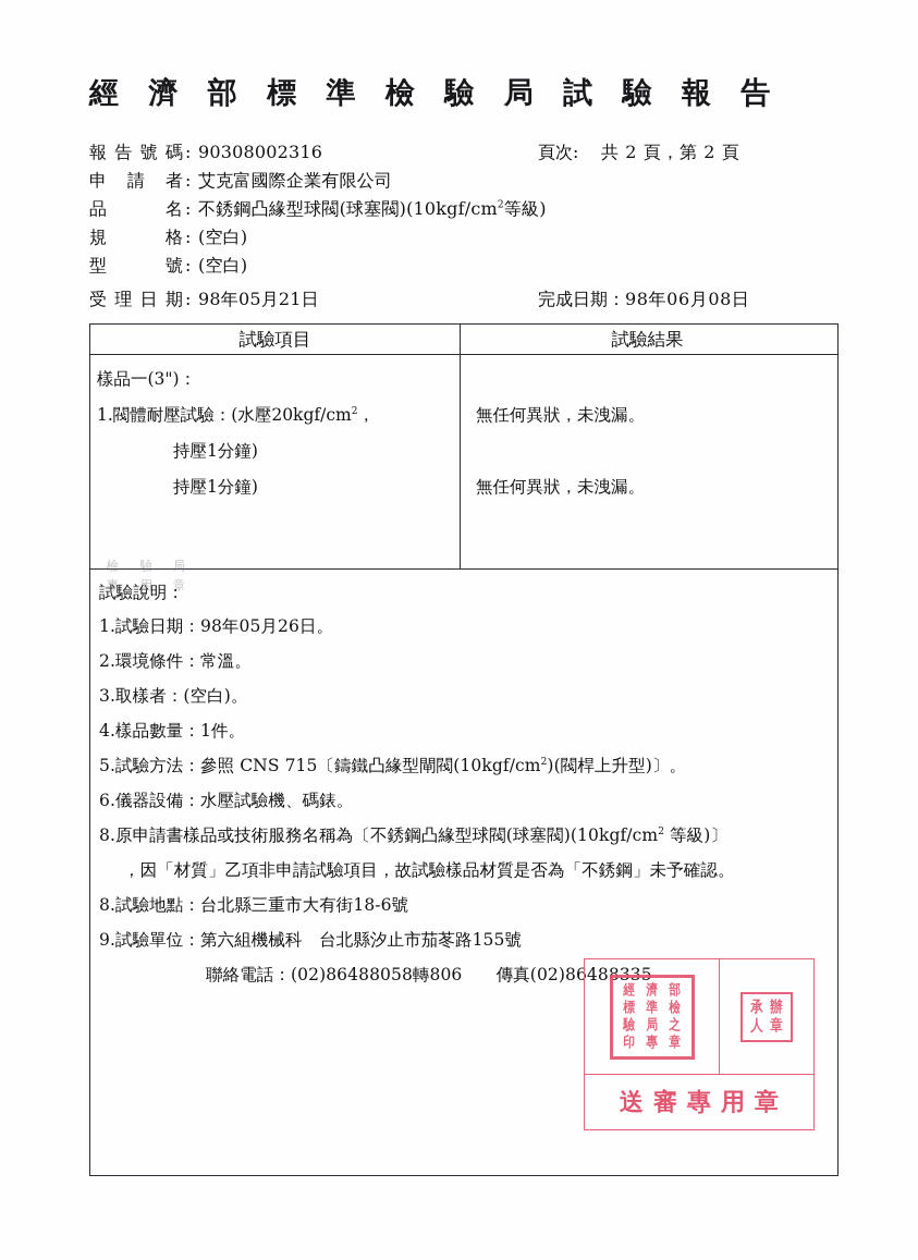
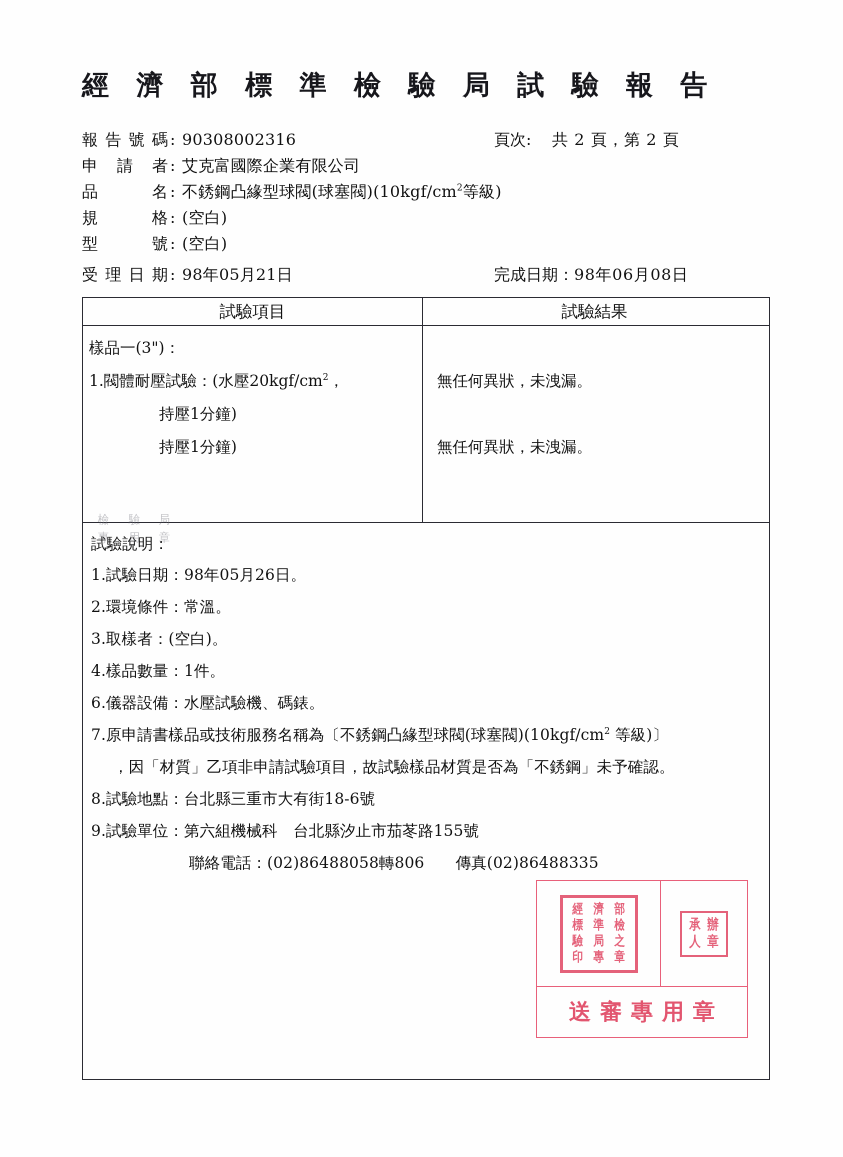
  經 濟 部 標 準 檢 驗 局 試 驗 報 告
  報告號碼
  :
  90308002316
  頁次:
  共 2 頁，第 2 頁
  申 請 者
  :
  艾克富國際企業有限公司
  品 名
  :
  不銹鋼凸緣型球閥(球塞閥)(10kgf/cm2等級)
  規 格
  :
  (空白)
  型 號
  :
  (空白)
  受理日期
  :
  98年05月21日
  完成日期：
  98年06月08日
  試驗項目
  試驗結果
  樣品一(3")：
  1.閥體耐壓試驗：(水壓20kgf/cm2，
  持壓1分鐘)
  持壓1分鐘)
  無任何異狀，未洩漏。
  無任何異狀，未洩漏。
  試驗說明：
  1.試驗日期：98年05月26日。
  2.環境條件：常溫。
  3.取樣者：(空白)。
  4.樣品數量：1件。
- 5.試驗方法：參照 CNS 715〔鑄鐵凸緣型閘閥(10kgf/cm2)(閥桿上升型)〕。
  6.儀器設備：水壓試驗機、碼錶。
- 8.原申請書樣品或技術服務名稱為〔不銹鋼凸緣型球閥(球塞閥)(10kgf/cm2 等級)〕
+ 7.原申請書樣品或技術服務名稱為〔不銹鋼凸緣型球閥(球塞閥)(10kgf/cm2 等級)〕
  ，因「材質」乙項非申請試驗項目，故試驗樣品材質是否為「不銹鋼」未予確認。
  8.試驗地點：台北縣三重市大有街18-6號
  9.試驗單位：第六組機械科 台北縣汐止市茄苳路155號
  聯絡電話：(02)86488058轉806 傳真(02)86488335
  檢
  驗
  局
  專
  用
  章
  經
  濟
  部
  標
  準
  檢
  驗
  局
  之
  印
  專
  章
  承
  辦
  人
  章
  送審專用章
